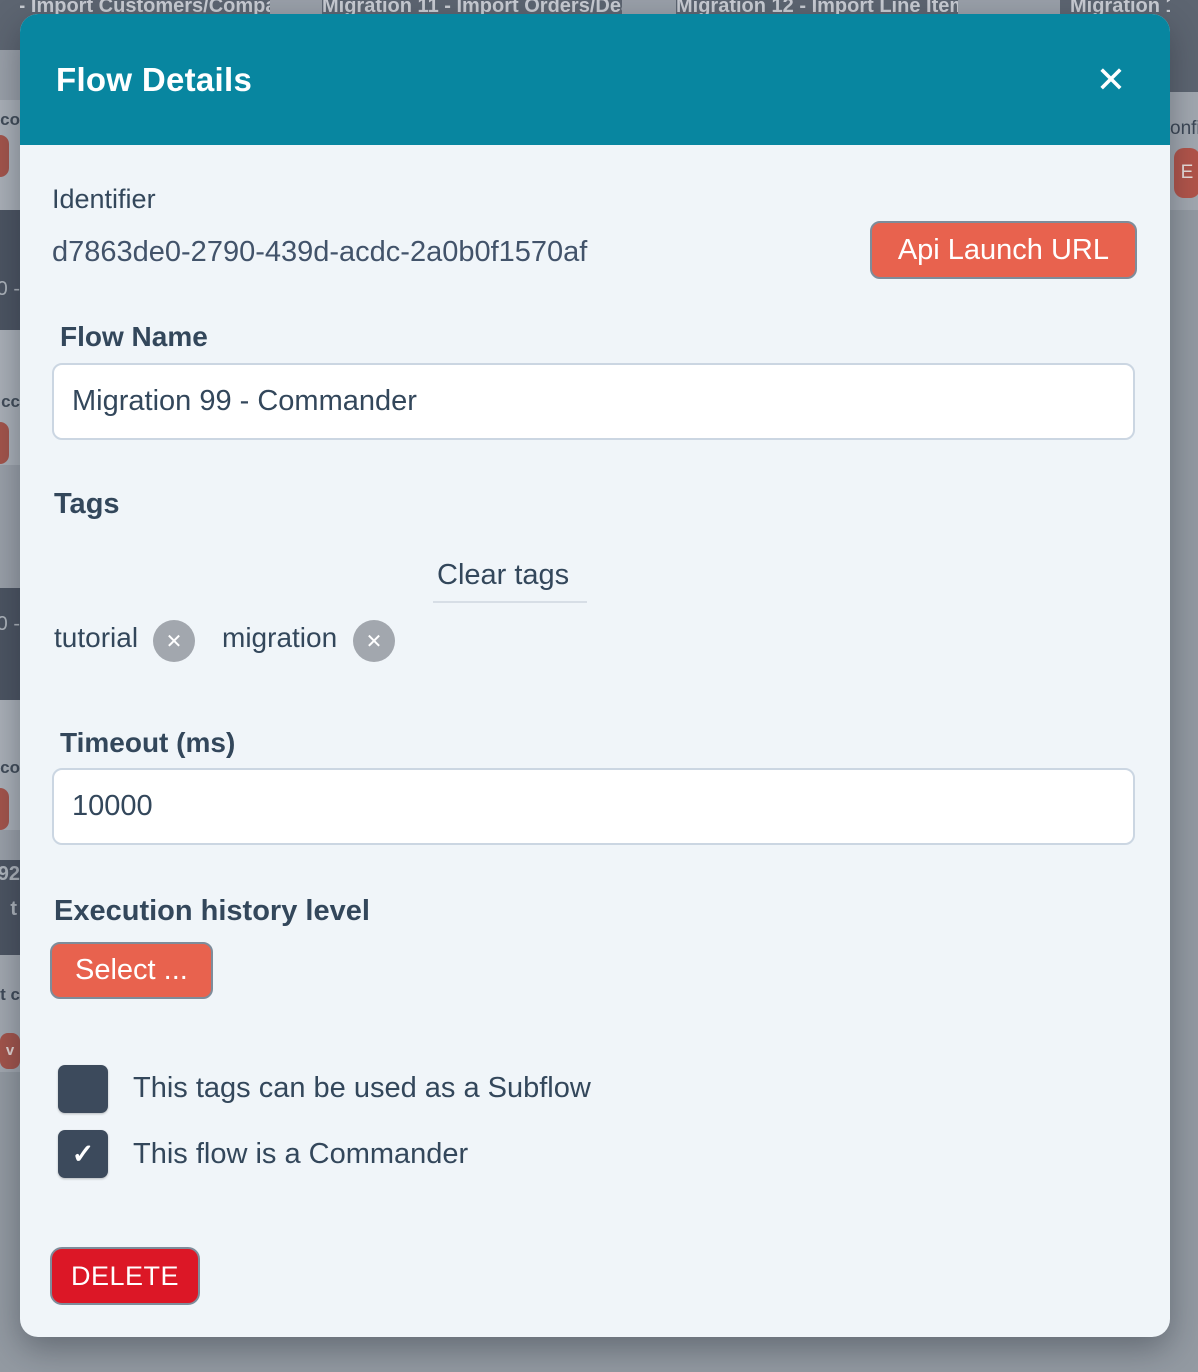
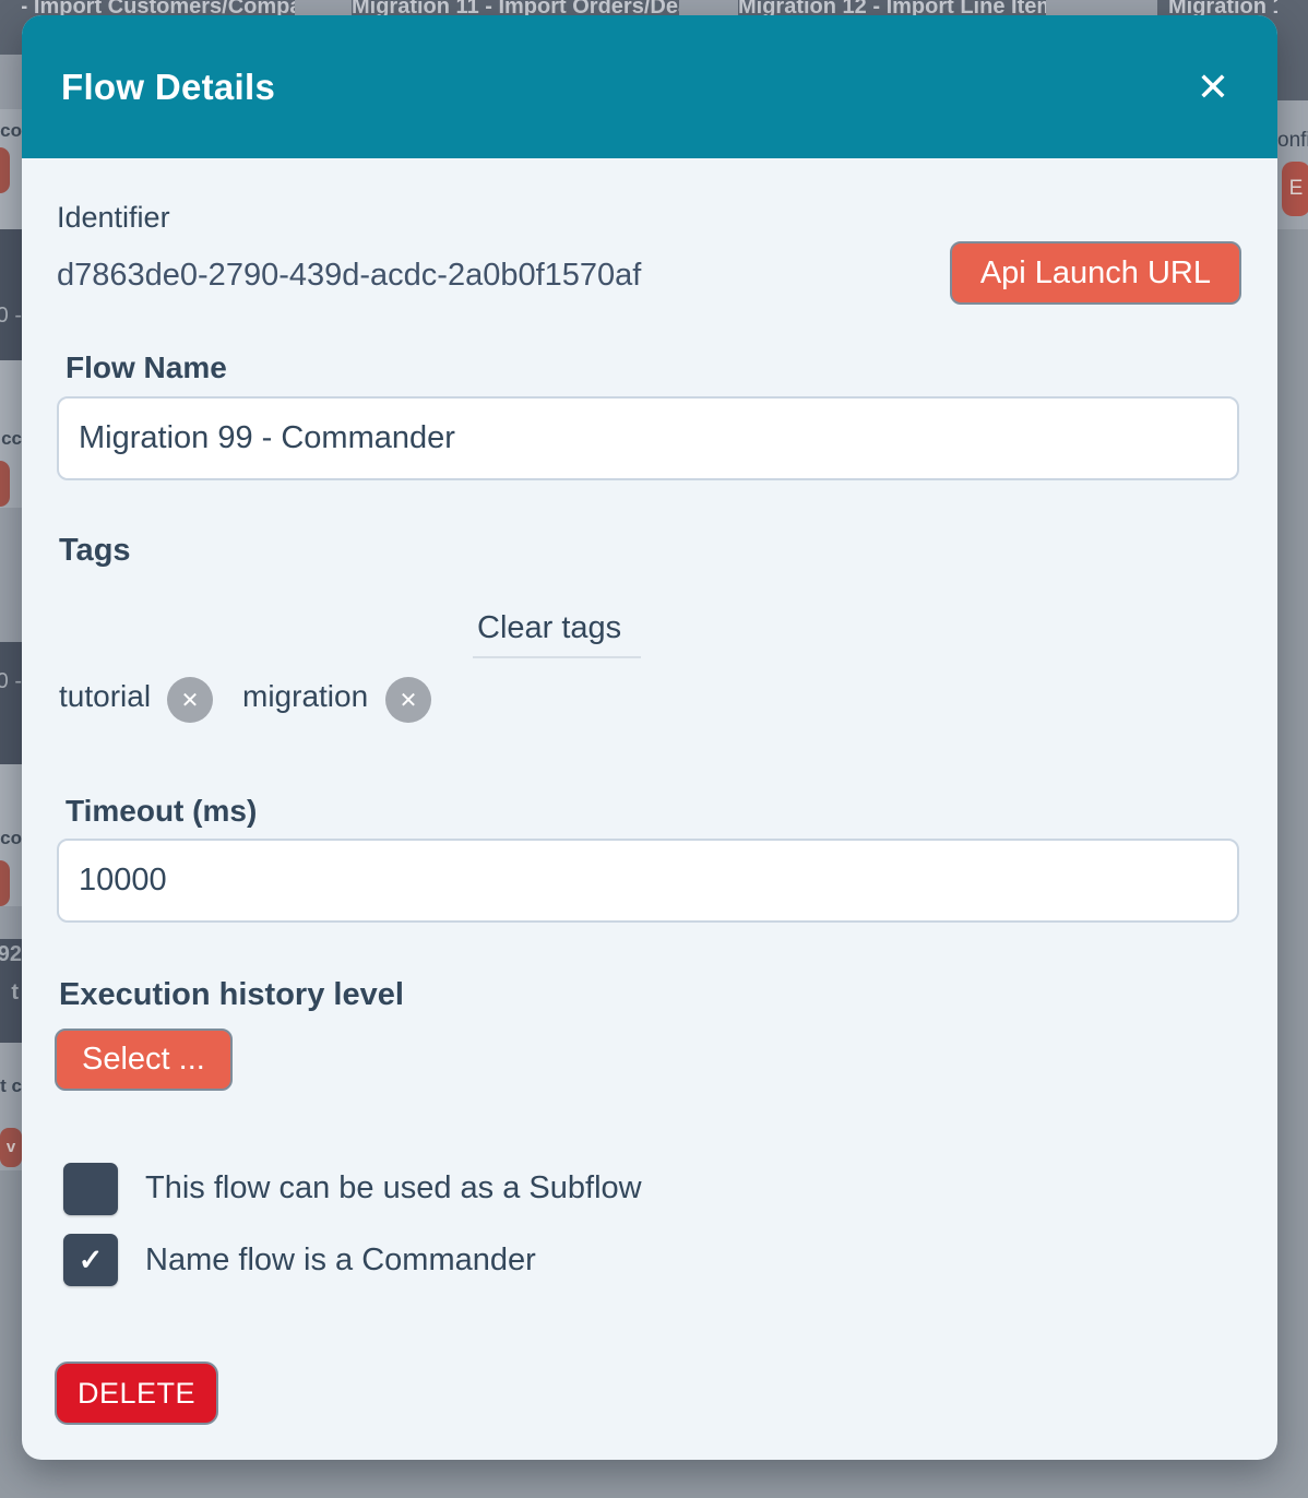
  - Import Customers/Comp
  Migration 11 - Import Orders/De
  Migration 12 - Import Line Ite
  co
  0 -
  cc
  0 -
  co
  92
  t
  v
  onf
  E
  Flow Details
  ✕
  Identifier
  d7863de0-2790-439d-acdc-2a0b0f1570af
  Api Launch URL
  Flow Name
  Migration 99 - Commander
  Tags
  Clear tags
  tutorial
  ✕
  migration
  ✕
  Timeout (ms)
  10000
  Execution history level
  Select ...
- This tags can be used as a Subflow
+ This flow can be used as a Subflow
  ✓
- This flow is a Commander
+ Name flow is a Commander
  DELETE
